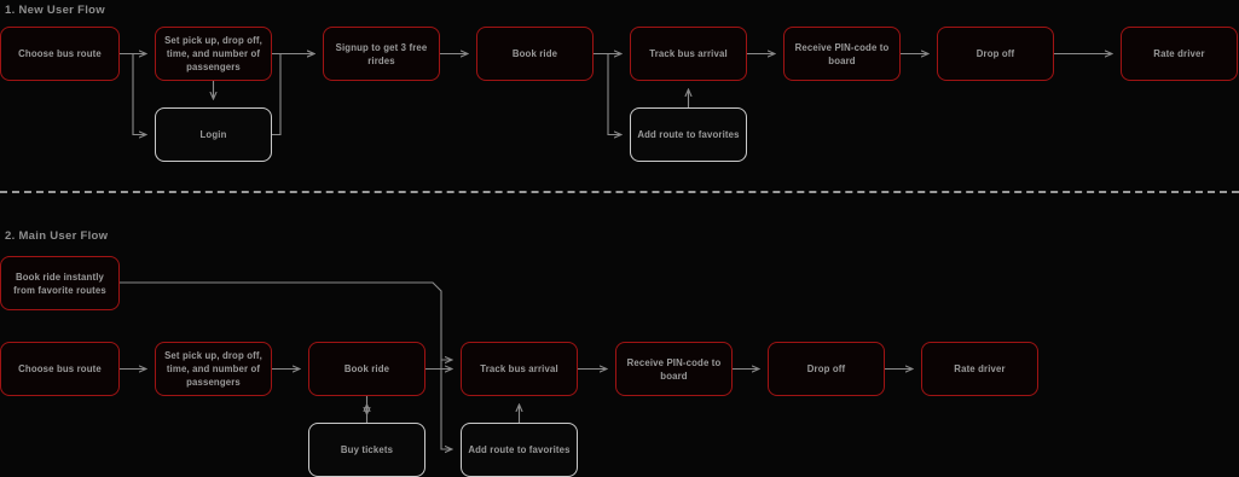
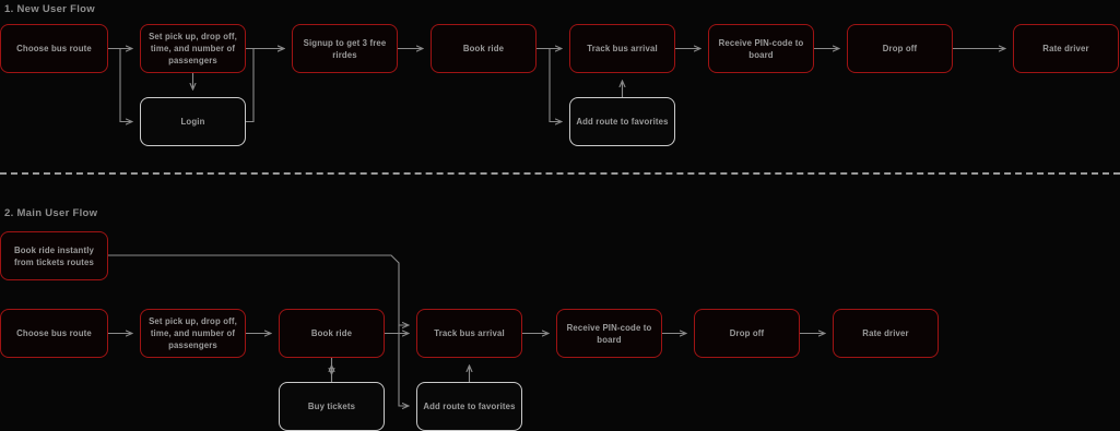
  1. New User Flow
  2. Main User Flow
  Choose bus route
  Set pick up, drop off, time, and number of passengers
  Signup to get 3 free rirdes
  Book ride
  Track bus arrival
  Receive PIN-code to board
  Drop off
  Rate driver
  Login
  Add route to favorites
- Book ride instantly from favorite routes
+ Book ride instantly from tickets routes
  Choose bus route
  Set pick up, drop off, time, and number of passengers
  Book ride
  Track bus arrival
  Receive PIN-code to board
  Drop off
  Rate driver
  Buy tickets
  Add route to favorites
